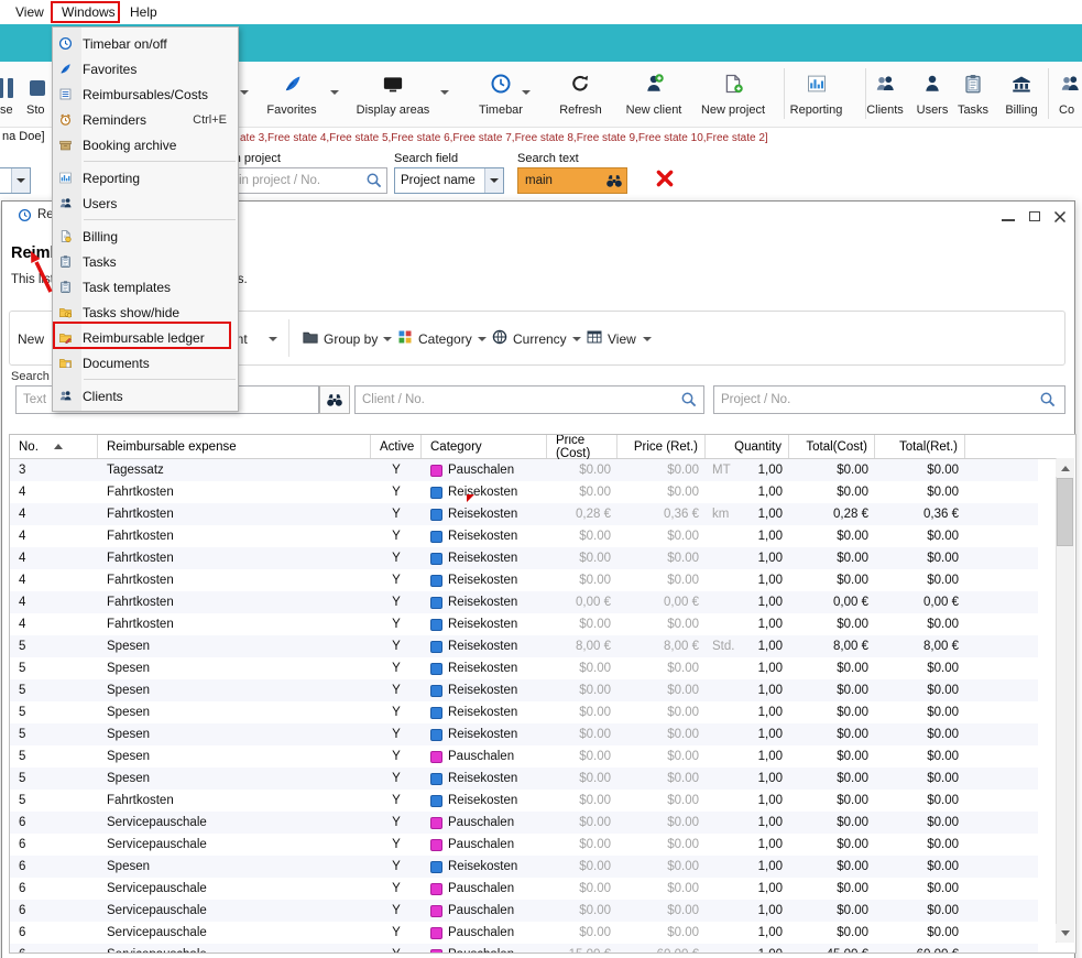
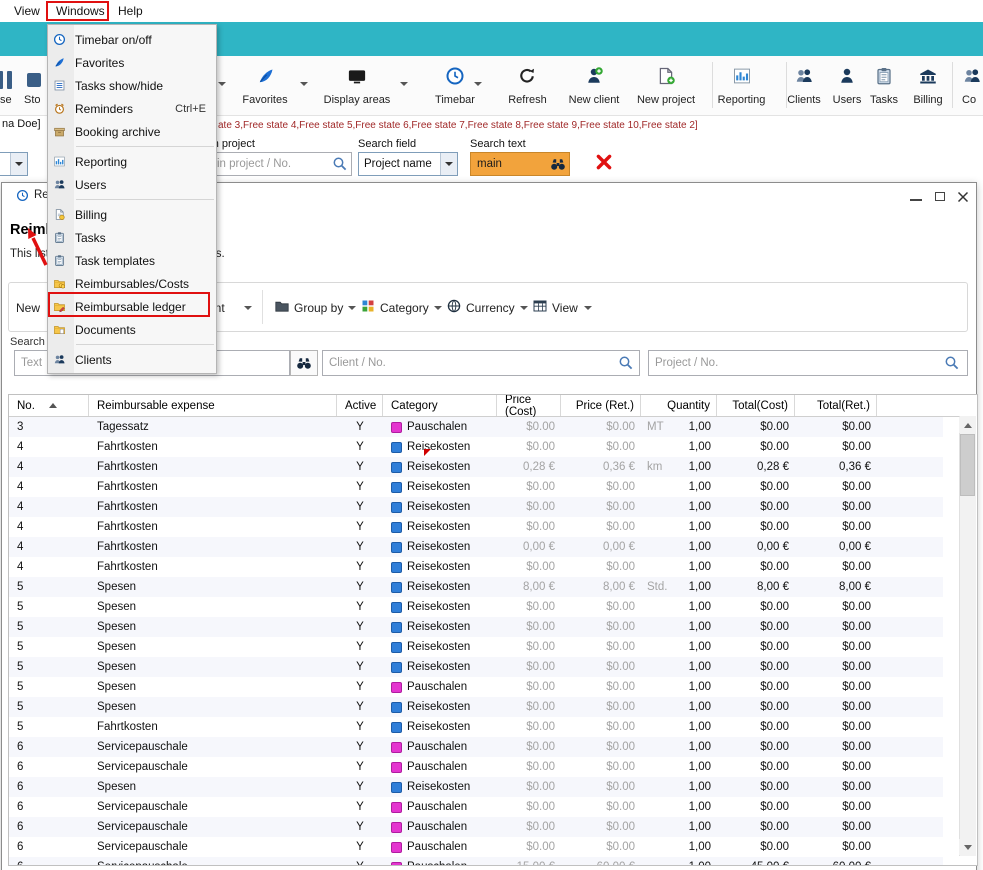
  View
  Windows
  Help
  se
  Sto
  Favorites
  Display areas
  Timebar
  Refresh
  New client
  New project
  Reporting
  Clients
  Users
  Tasks
  Billing
  Co
  na Doe]
  ate 3,Free state 4,Free state 5,Free state 6,Free state 7,Free state 8,Free state 9,Free state 10,Free state 2]
  in project / No.
  Search field
  Project name
  Search text
  main
  New
  Group by
  Category
  Currency
  View
  Search
  Text
  Client / No.
  Project / No.
  No.
  Reimbursable expense
  Active
  Category
  Price (Cost)
  Price (Ret.)
  Quantity
  Total(Cost)
  Total(Ret.)
  3
  Tagessatz
  Y
  Pauschalen
  $0.00
  $0.00
  MT
  1,00
  $0.00
  $0.00
  4
  Fahrtkosten
  Y
  Reisekosten
  $0.00
  $0.00
  1,00
  $0.00
  $0.00
  4
  Fahrtkosten
  Y
  Reisekosten
  0,28 €
  0,36 €
  km
  1,00
  0,28 €
  0,36 €
  4
  Fahrtkosten
  Y
  Reisekosten
  $0.00
  $0.00
  1,00
  $0.00
  $0.00
  4
  Fahrtkosten
  Y
  Reisekosten
  $0.00
  $0.00
  1,00
  $0.00
  $0.00
  4
  Fahrtkosten
  Y
  Reisekosten
  $0.00
  $0.00
  1,00
  $0.00
  $0.00
  4
  Fahrtkosten
  Y
  Reisekosten
  0,00 €
  0,00 €
  1,00
  0,00 €
  0,00 €
  4
  Fahrtkosten
  Y
  Reisekosten
  $0.00
  $0.00
  1,00
  $0.00
  $0.00
  5
  Spesen
  Y
  Reisekosten
  8,00 €
  8,00 €
  Std.
  1,00
  8,00 €
  8,00 €
  5
  Spesen
  Y
  Reisekosten
  $0.00
  $0.00
  1,00
  $0.00
  $0.00
  5
  Spesen
  Y
  Reisekosten
  $0.00
  $0.00
  1,00
  $0.00
  $0.00
  5
  Spesen
  Y
  Reisekosten
  $0.00
  $0.00
  1,00
  $0.00
  $0.00
  5
  Spesen
  Y
  Reisekosten
  $0.00
  $0.00
  1,00
  $0.00
  $0.00
  5
  Spesen
  Y
  Pauschalen
  $0.00
  $0.00
  1,00
  $0.00
  $0.00
  5
  Spesen
  Y
  Reisekosten
  $0.00
  $0.00
  1,00
  $0.00
  $0.00
  5
  Fahrtkosten
  Y
  Reisekosten
  $0.00
  $0.00
  1,00
  $0.00
  $0.00
  6
  Servicepauschale
  Y
  Pauschalen
  $0.00
  $0.00
  1,00
  $0.00
  $0.00
  6
  Servicepauschale
  Y
  Pauschalen
  $0.00
  $0.00
  1,00
  $0.00
  $0.00
  6
  Spesen
  Y
  Reisekosten
  $0.00
  $0.00
  1,00
  $0.00
  $0.00
  6
  Servicepauschale
  Y
  Pauschalen
  $0.00
  $0.00
  1,00
  $0.00
  $0.00
  6
  Servicepauschale
  Y
  Pauschalen
  $0.00
  $0.00
  1,00
  $0.00
  $0.00
  6
  Servicepauschale
  Y
  Pauschalen
  $0.00
  $0.00
  1,00
  $0.00
  $0.00
  Timebar on/off
  Favorites
- Reimbursables/Costs
+ Tasks show/hide
  Reminders
  Ctrl+E
  Booking archive
  Reporting
  Users
  Billing
  Tasks
  Task templates
- Tasks show/hide
+ Reimbursables/Costs
  Reimbursable ledger
  Documents
  Clients
